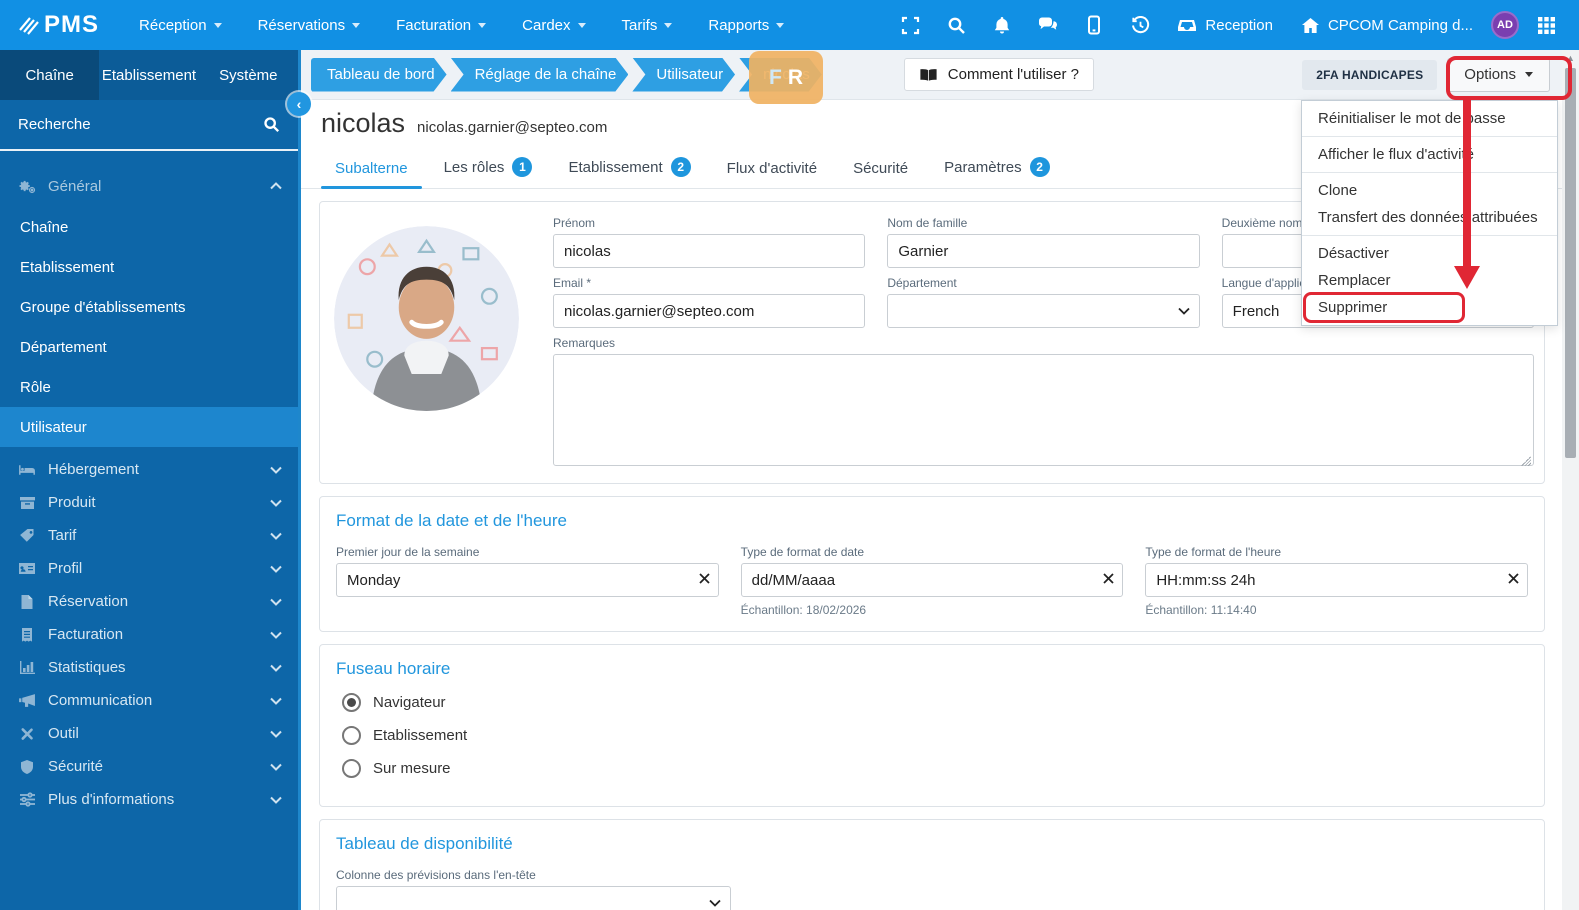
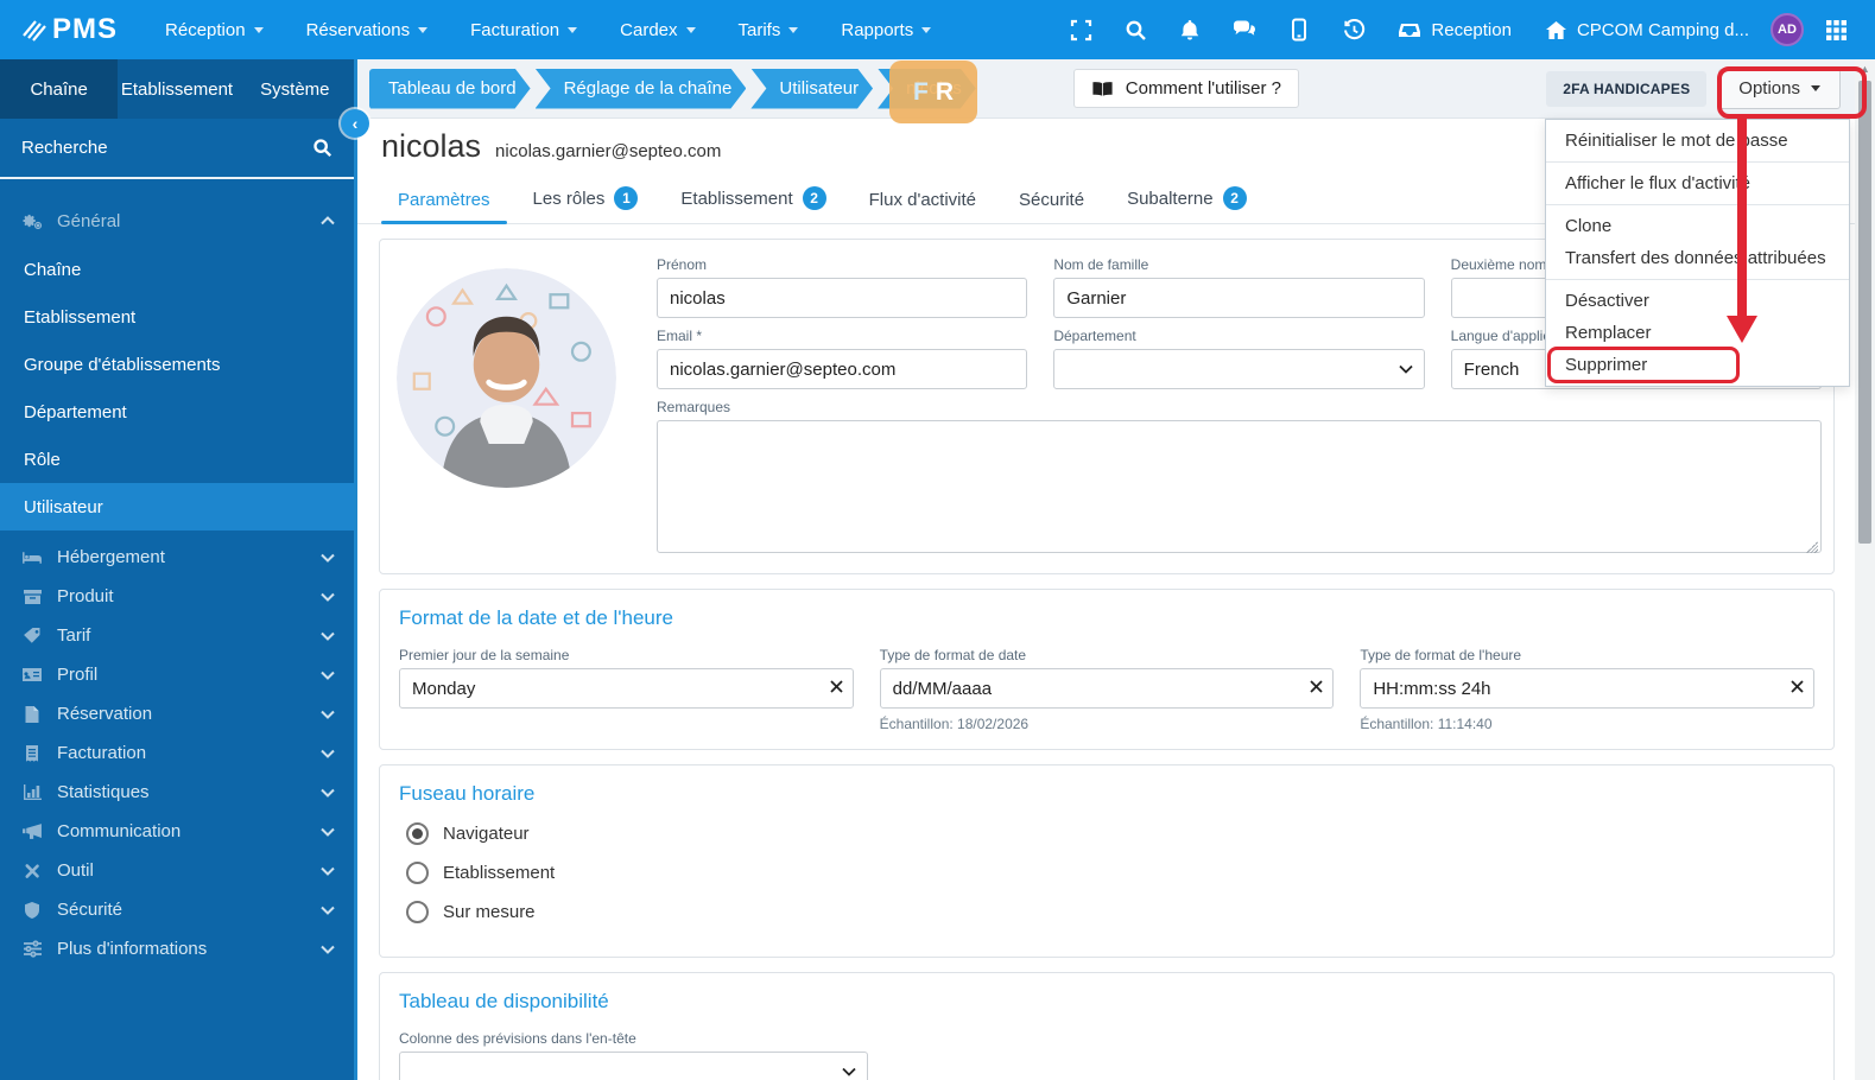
  PMS
  Réception
  Réservations
  Facturation
  Cardex
  Tarifs
  Rapports
  Reception
  CPCOM Camping d...
  AD
  Chaîne
  Etablissement
  Système
  Recherche
  Général
  Chaîne
  Etablissement
  Groupe d'établissements
  Département
  Rôle
  Utilisateur
  Hébergement
  Produit
  Tarif
  Profil
  Réservation
  Facturation
  Statistiques
  Communication
  Outil
  Sécurité
  Plus d'informations
  Tableau de bord
  Réglage de la chaîne
  Utilisateur
  F
  R
  Comment l'utiliser ?
  2FA HANDICAPES
  Options
  nicolas
  nicolas.garnier@septeo.com
- Subalterne
+ Paramètres
  Les rôles
  1
  Etablissement
  2
  Flux d'activité
  Sécurité
- Paramètres
+ Subalterne
  2
  Prénom
  nicolas
  Nom de famille
  Garnier
  Deuxième nom
  Email *
  nicolas.garnier@septeo.com
  Département
  French
  Remarques
  Format de la date et de l'heure
  Premier jour de la semaine
  Monday
  Type de format de date
  dd/MM/aaaa
  Échantillon: 18/02/2026
  Type de format de l'heure
  HH:mm:ss 24h
  Échantillon: 11:14:40
  Fuseau horaire
  Navigateur
  Etablissement
  Sur mesure
  Tableau de disponibilité
  Colonne des prévisions dans l'en-tête
  ‹
  ▲
  Réinitialiser le mot deasse
  Afficher le flux d'activi
  Clone
  Transfert des donnée attribuées
  Désactiver
  Remplacer
  Supprimer
